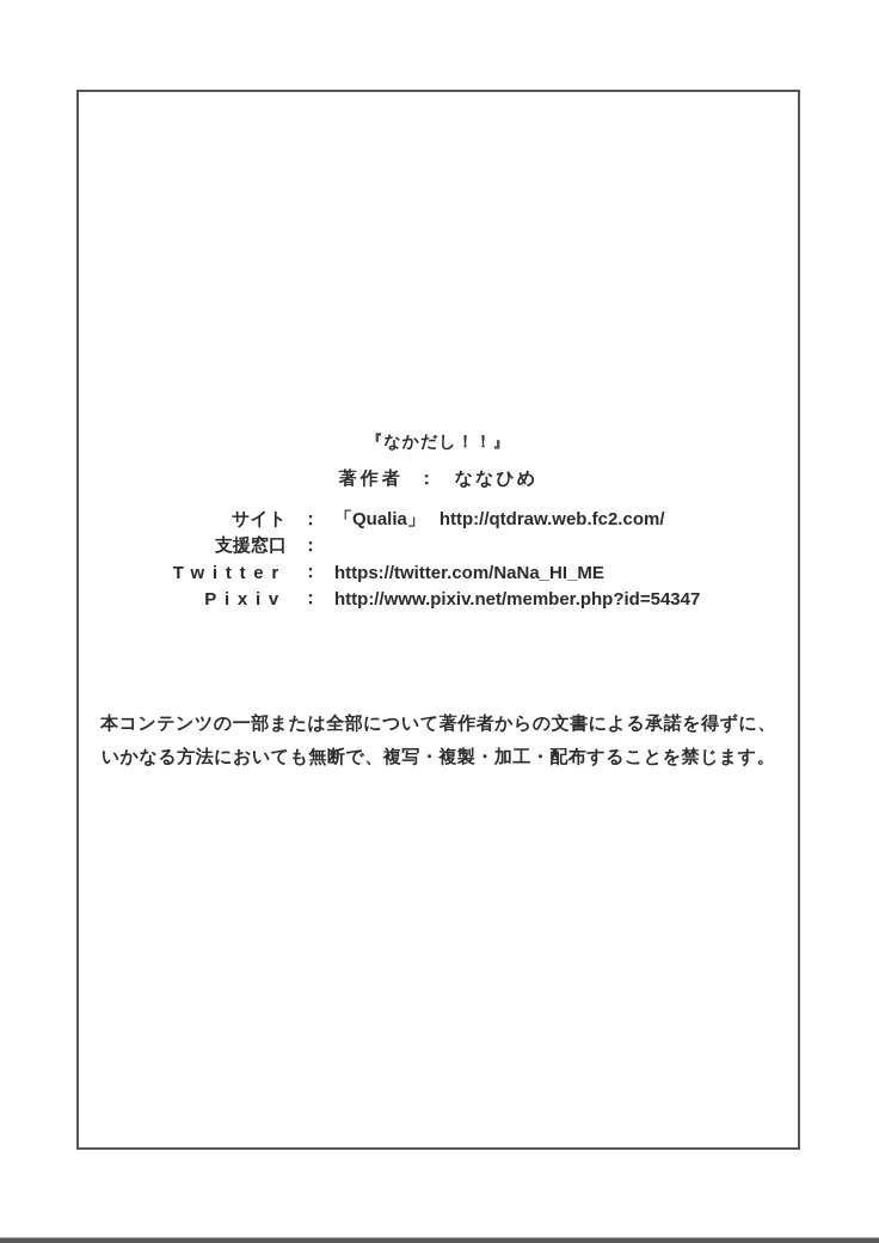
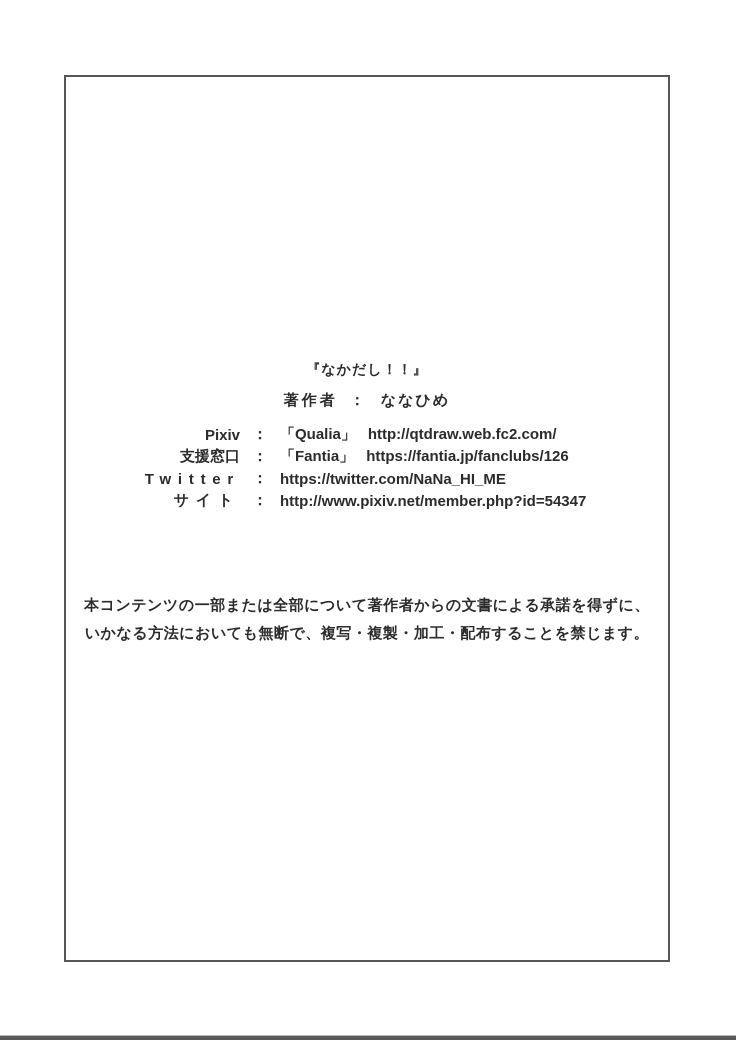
  『なかだし！！』
  著作者
  ：
  ななひめ
- サイト
+ Pixiv
  ：
  「Qualia」
  http://qtdraw.web.fc2.com/
  支援窓口
  ：
+ 「Fantia」
+ https://fantia.jp/fanclubs/126
  Twitter
  ：
  https://twitter.com/NaNa_HI_ME
- Pixiv
+ サイト
  ：
  http://www.pixiv.net/member.php?id=54347
  本コンテンツの一部または全部について著作者からの文書による承諾を得ずに、
  いかなる方法においても無断で、複写・複製・加工・配布することを禁じます。
